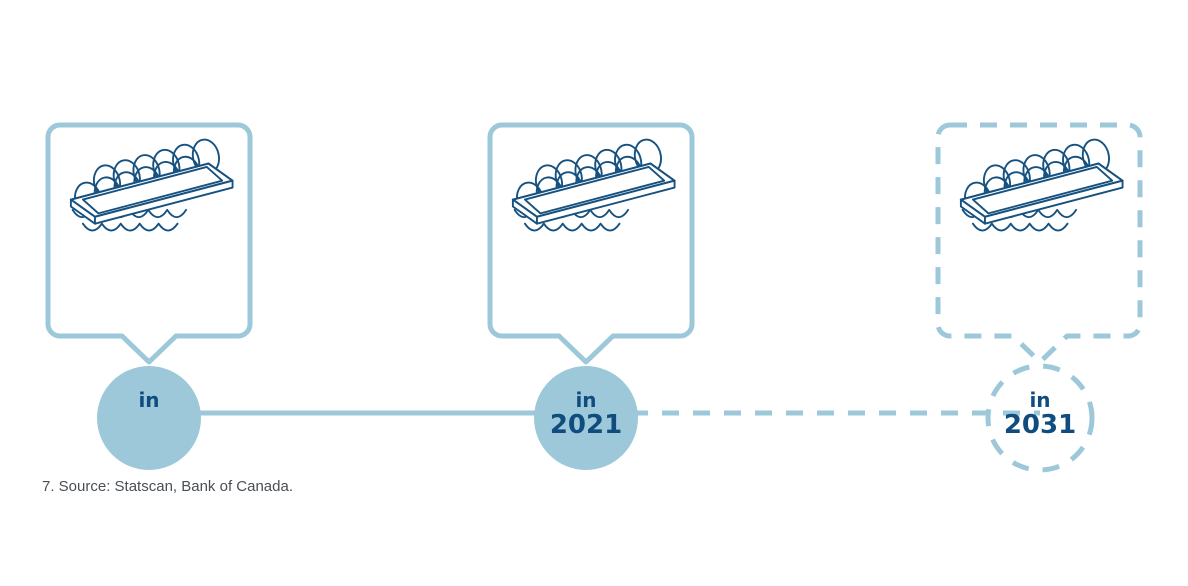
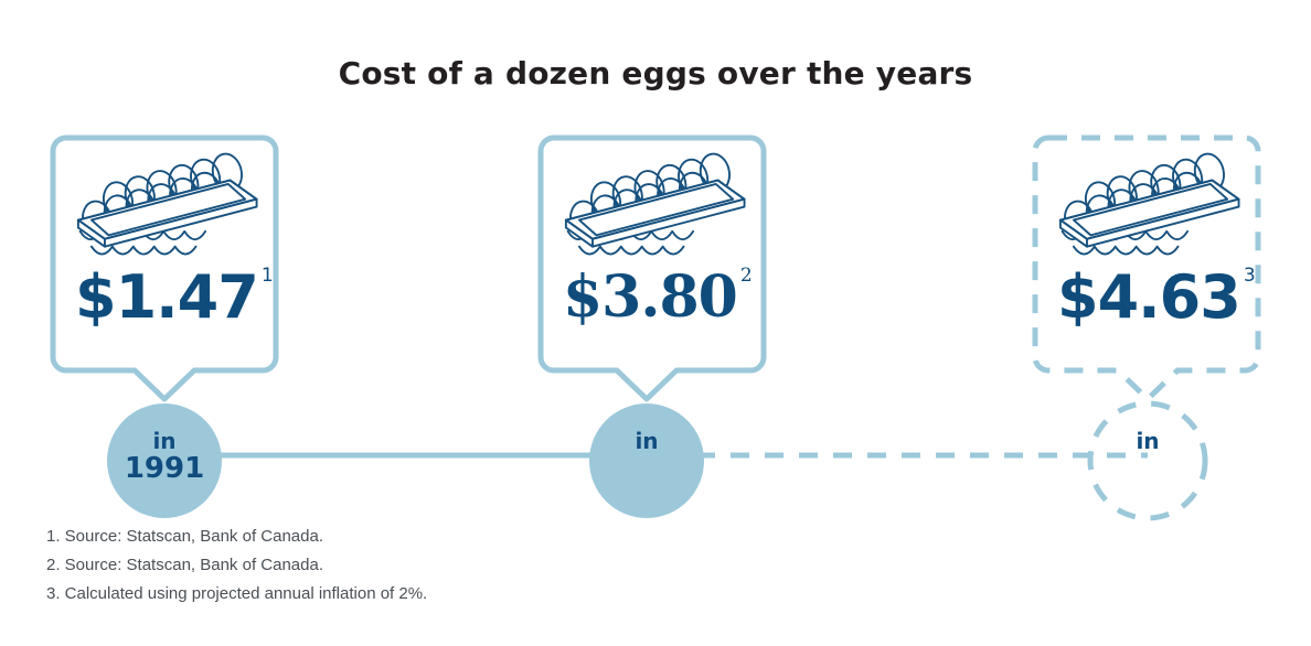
+ Cost of a dozen eggs over the years
+ $1.47 1
+ $3.80 2
+ $4.63 3
  in
+ 1991
  in
- 2021
  in
- 2031
- 7. Source: Statscan, Bank of Canada.
+ 1. Source: Statscan, Bank of Canada.
+ 2. Source: Statscan, Bank of Canada.
+ 3. Calculated using projected annual inflation of 2%.
